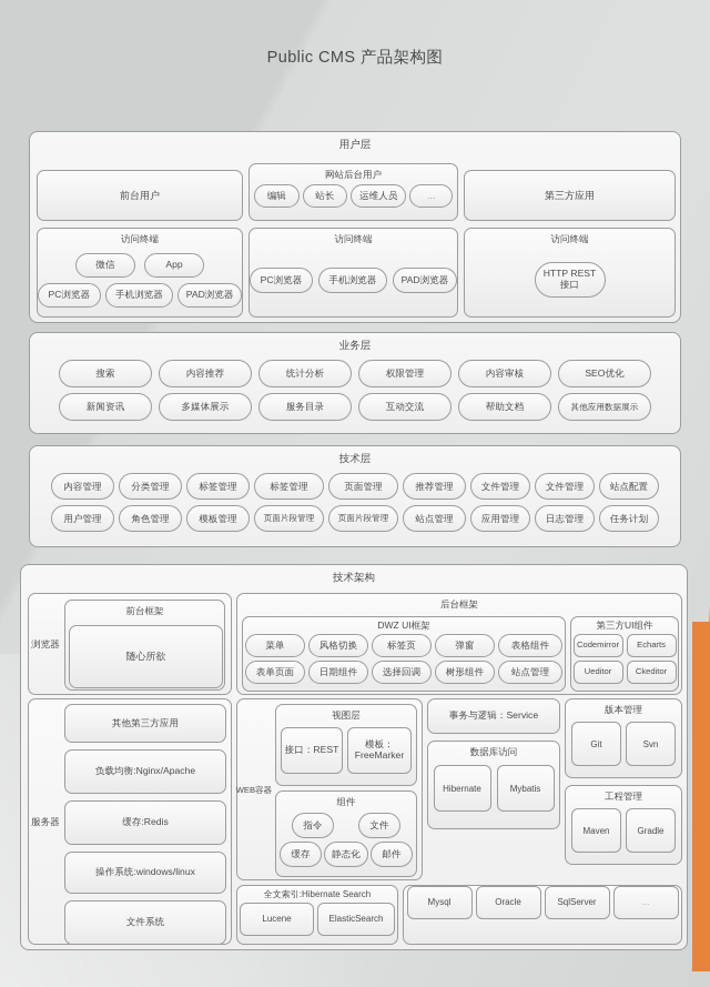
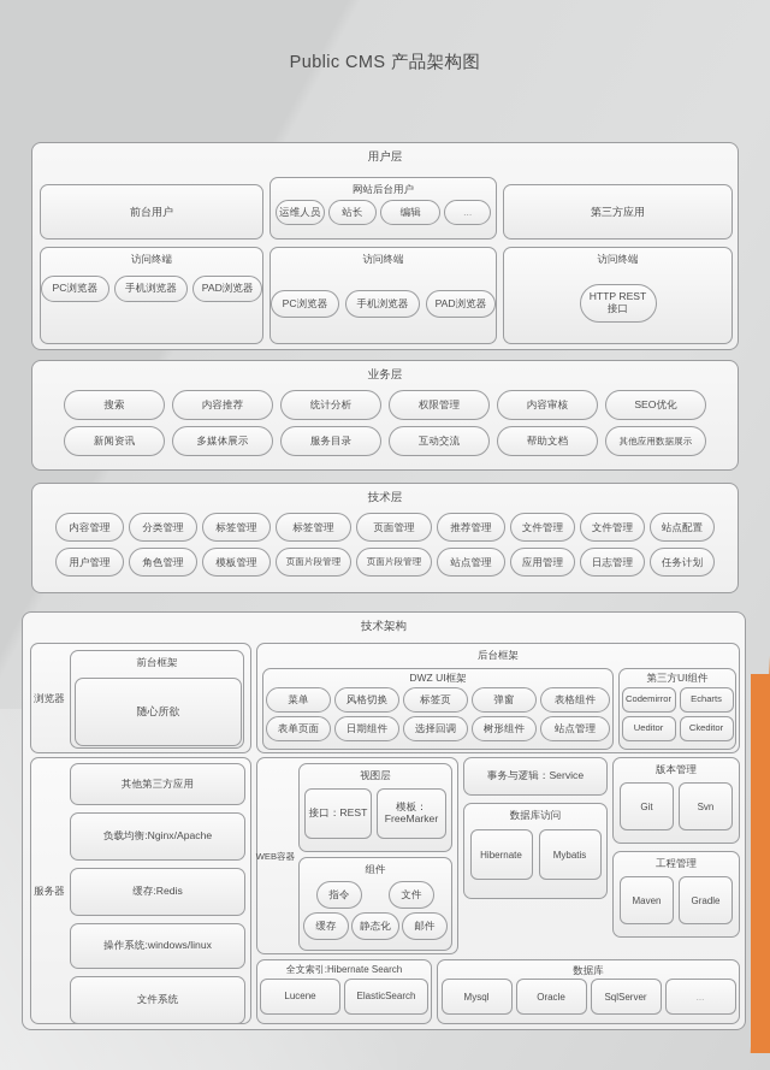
  Public CMS 产品架构图
  用户层
  前台用户
  网站后台用户
- 编辑
+ 运维人员
  站长
- 运维人员
+ 编辑
  ...
  第三方应用
  访问终端
- 微信
- App
  PC浏览器
  手机浏览器
  PAD浏览器
  访问终端
  PC浏览器
  手机浏览器
  PAD浏览器
  访问终端
  HTTP REST
  接口
  业务层
  搜索
  内容推荐
  统计分析
  权限管理
  内容审核
  SEO优化
  新闻资讯
  多媒体展示
  服务目录
  互动交流
  帮助文档
  其他应用数据展示
  技术层
  内容管理
  分类管理
  标签管理
  标签管理
  页面管理
  推荐管理
  文件管理
  文件管理
  站点配置
  用户管理
  角色管理
  模板管理
  页面片段管理
  页面片段管理
  站点管理
  应用管理
  日志管理
  任务计划
  技术架构
  浏览器
  前台框架
  随心所欲
  后台框架
  DWZ UI框架
  菜单
  风格切换
  标签页
  弹窗
  表格组件
  表单页面
  日期组件
  选择回调
  树形组件
  站点管理
  第三方UI组件
  Codemirror
  Echarts
  Ueditor
  Ckeditor
  服务器
  其他第三方应用
  负载均衡:Nginx/Apache
  缓存:Redis
  操作系统:windows/linux
  文件系统
  WEB容器
  视图层
  接口：REST
  模板：
  FreeMarker
  组件
  指令
  文件
  缓存
  静态化
  邮件
  事务与逻辑：Service
  数据库访问
  Hibernate
  Mybatis
  版本管理
  Git
  Svn
  工程管理
  Maven
  Gradle
  全文索引:Hibernate Search
  Lucene
  ElasticSearch
+ 数据库
  Mysql
  Oracle
  SqlServer
  ...
